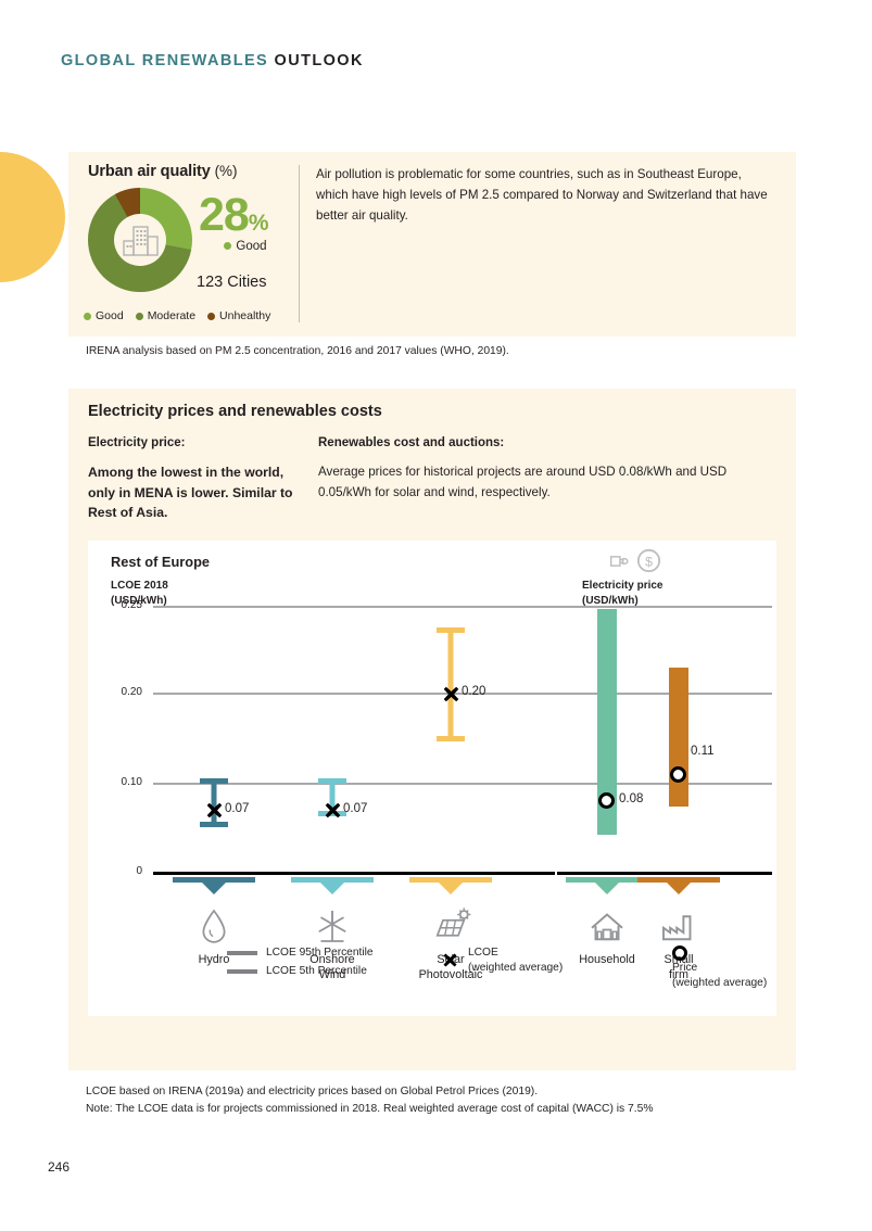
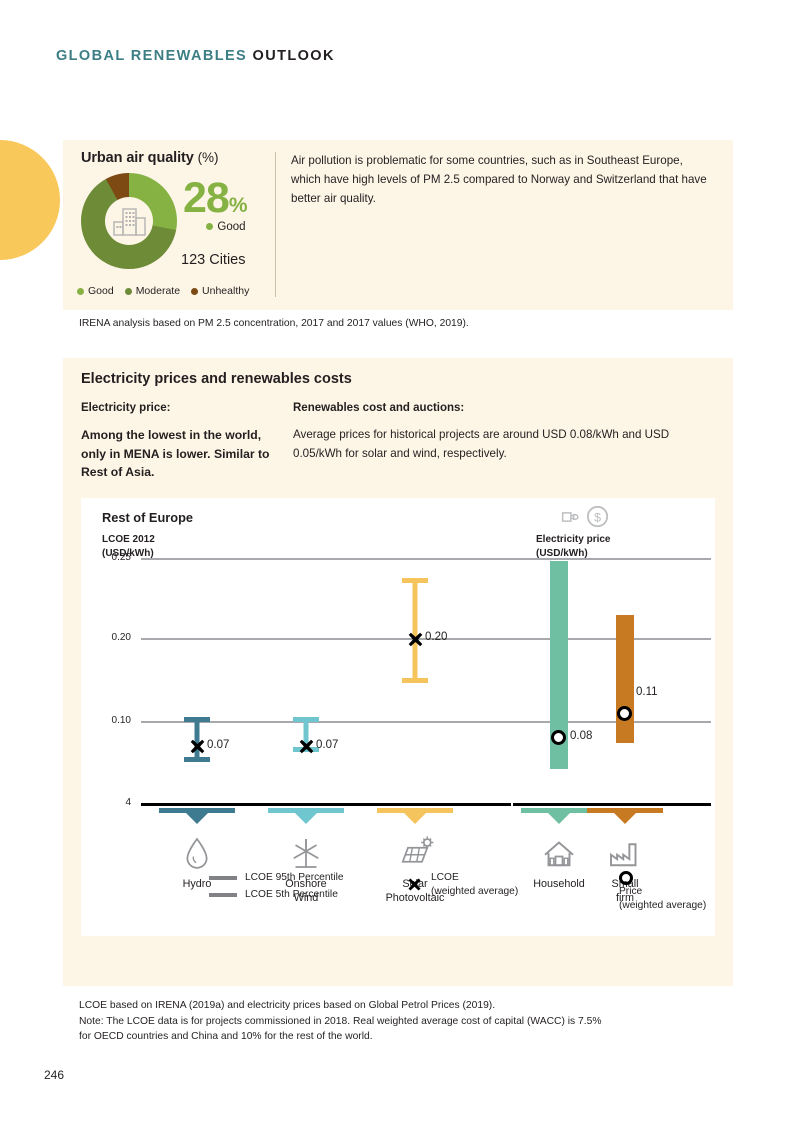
  GLOBAL RENEWABLES OUTLOOK
  Urban air quality (%)
  28%
  Good
  123 Cities
  Good
  Moderate
  Unhealthy
  Air pollution is problematic for some countries, such as in Southeast Europe, which have high levels of PM 2.5 compared to Norway and Switzerland that have better air quality.
- IRENA analysis based on PM 2.5 concentration, 2016 and 2017 values (WHO, 2019).
+ IRENA analysis based on PM 2.5 concentration, 2017 and 2017 values (WHO, 2019).
  Electricity prices and renewables costs
  Electricity price:
  Among the lowest in the world, only in MENA is lower. Similar to Rest of Asia.
  Renewables cost and auctions:
  Average prices for historical projects are around USD 0.08/kWh and USD 0.05/kWh for solar and wind, respectively.
  Rest of Europe
- LCOE 2018
+ LCOE 2012
  (USD/kWh)
  Electricity price
  (USD/kWh)
  $
  0.25
  0.20
  0.10
- 0
+ 4
  0.07
  0.07
  0.20
  0.08
  0.11
  Hydro
  Onshore
  Wind
  Photovoltaic
  Household
  Small
  firm
  LCOE 95th Percentile
  LCOE 5th Percentile
  LCOE
  (weighted average)
  Price
  (weighted average)
  LCOE based on IRENA (2019a) and electricity prices based on Global Petrol Prices (2019).
  Note: The LCOE data is for projects commissioned in 2018. Real weighted average cost of capital (WACC) is 7.5%
+ for OECD countries and China and 10% for the rest of the world.
  246
